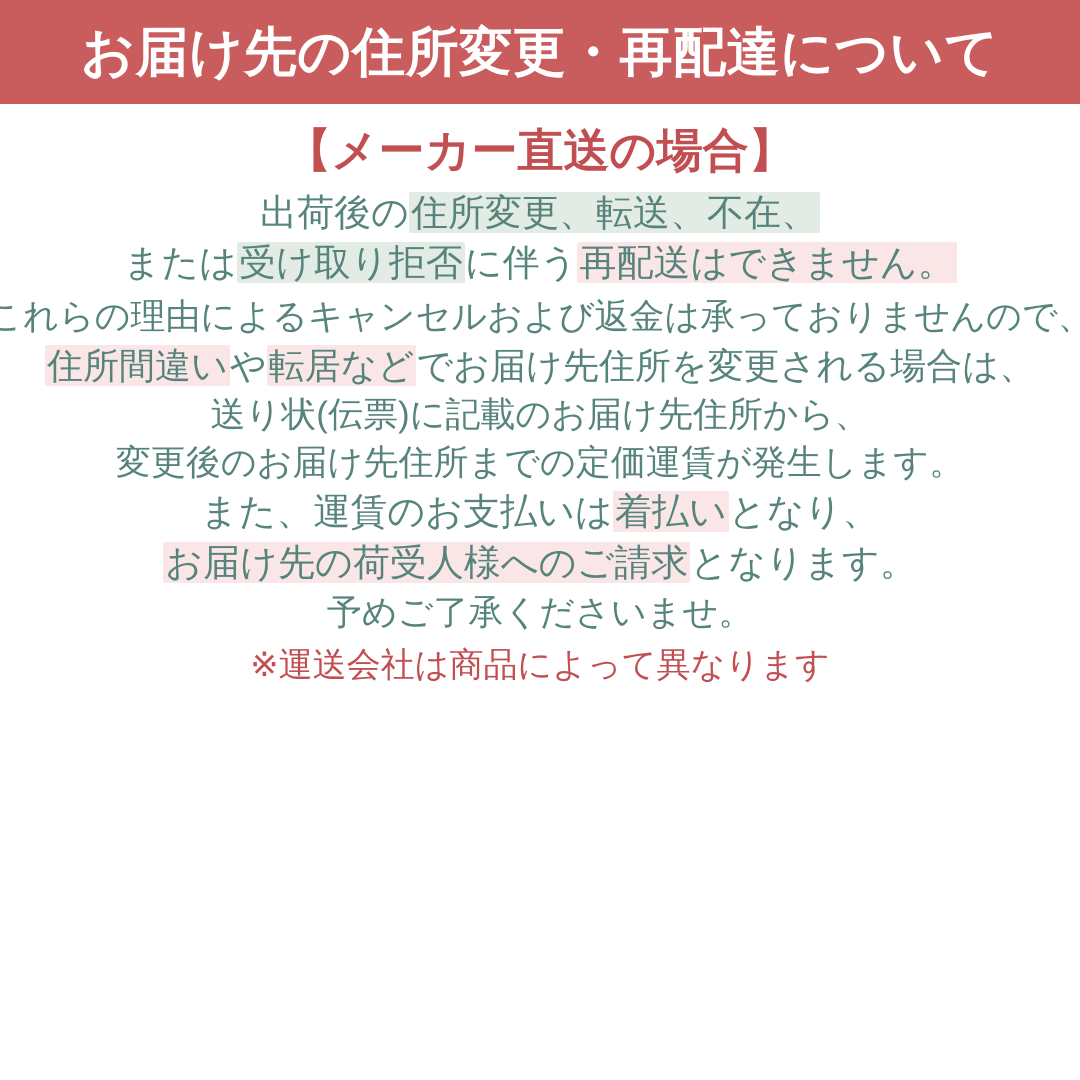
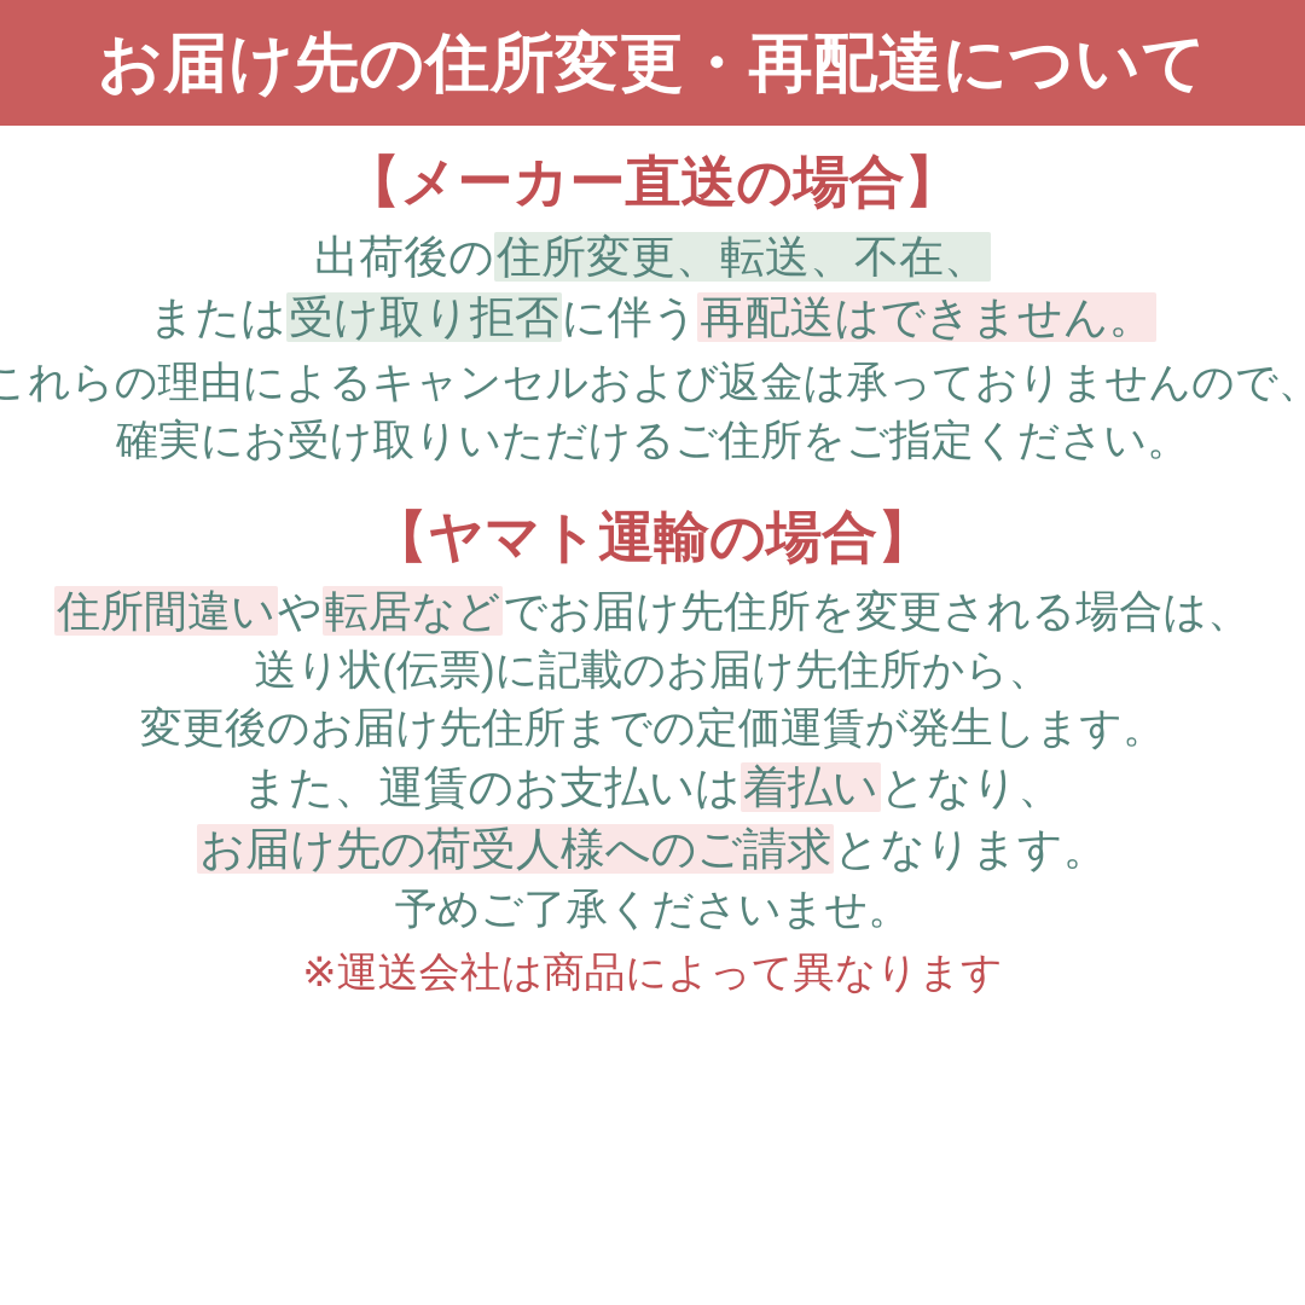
  お届け先の住所変更・再配達について
  【メーカー直送の場合】
  出荷後の住所変更、転送、不在、
  または受け取り拒否に伴う再配送はできません。
  これらの理由によるキャンセルおよび返金は承っておりませんので、
+ 確実にお受け取りいただけるご住所をご指定ください。
+ 【ヤマト運輸の場合】
  住所間違いや転居などでお届け先住所を変更される場合は、
  送り状(伝票)に記載のお届け先住所から、
  変更後のお届け先住所までの定価運賃が発生します。
  また、運賃のお支払いは着払いとなり、
  お届け先の荷受人様へのご請求となります。
  予めご了承くださいませ。
  ※運送会社は商品によって異なります
